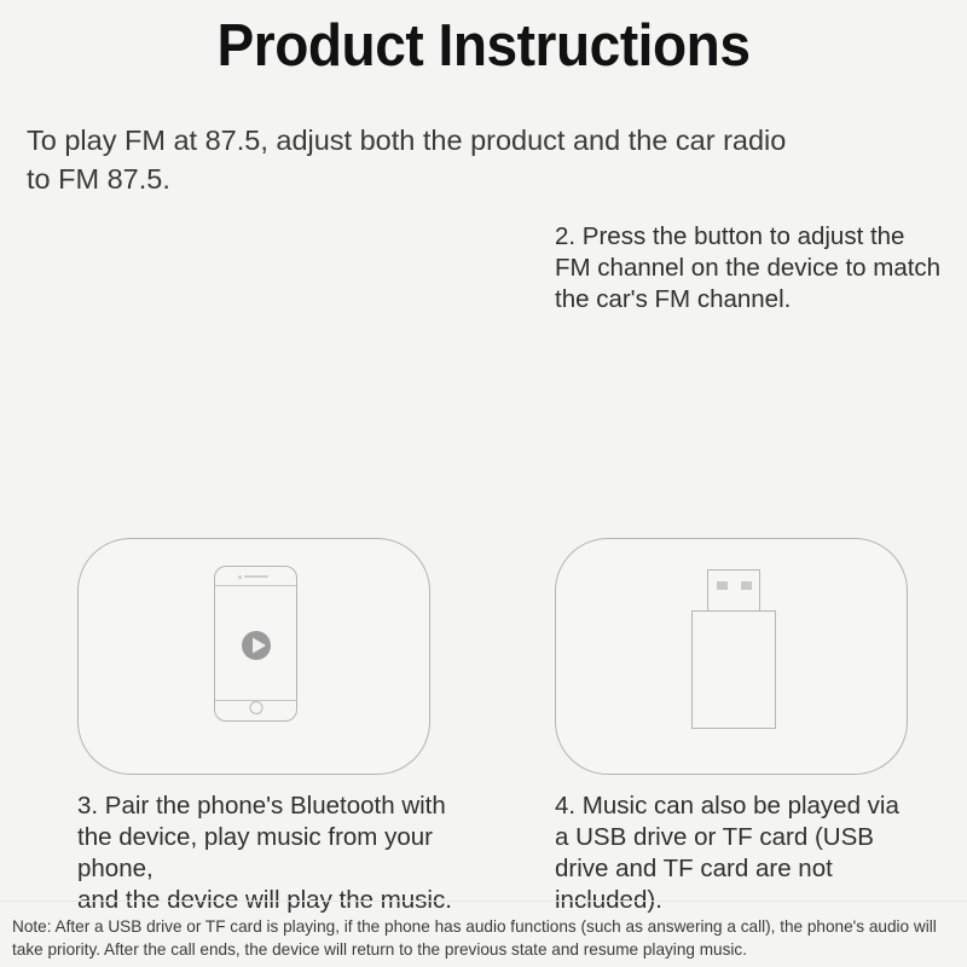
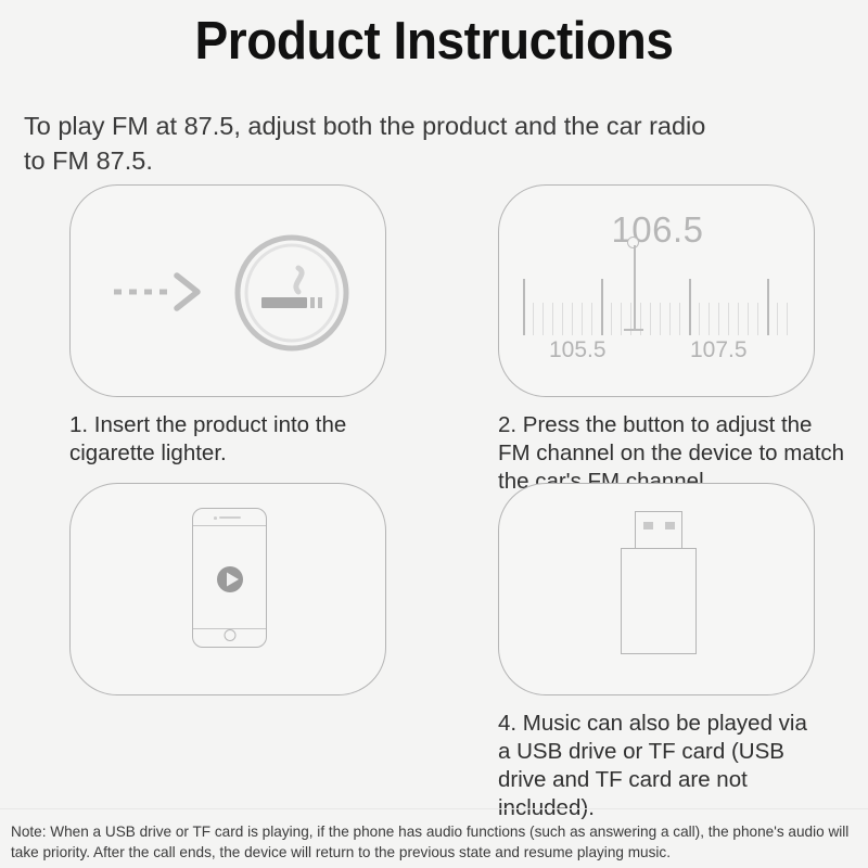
  Product Instructions
  To play FM at 87.5, adjust both the product and the car radio
  to FM 87.5.
+ 1. Insert the product into the
+ cigarette lighter.
+ 106.5
+ 105.5
+ 107.5
  2. Press the button to adjust the
  FM channel on the device to match
  the car's FM channel.
- 3. Pair the phone's Bluetooth with
- the device, play music from your phone,
  4. Music can also be played via
  a USB drive or TF card (USB
- Note: After a USB drive or TF card is playing, if the phone has audio functions (such as answering a call), the phone's audio will take priority. After the call ends, the device will return to the previous state and resume playing music.
+ Note: When a USB drive or TF card is playing, if the phone has audio functions (such as answering a call), the phone's audio will take priority. After the call ends, the device will return to the previous state and resume playing music.
